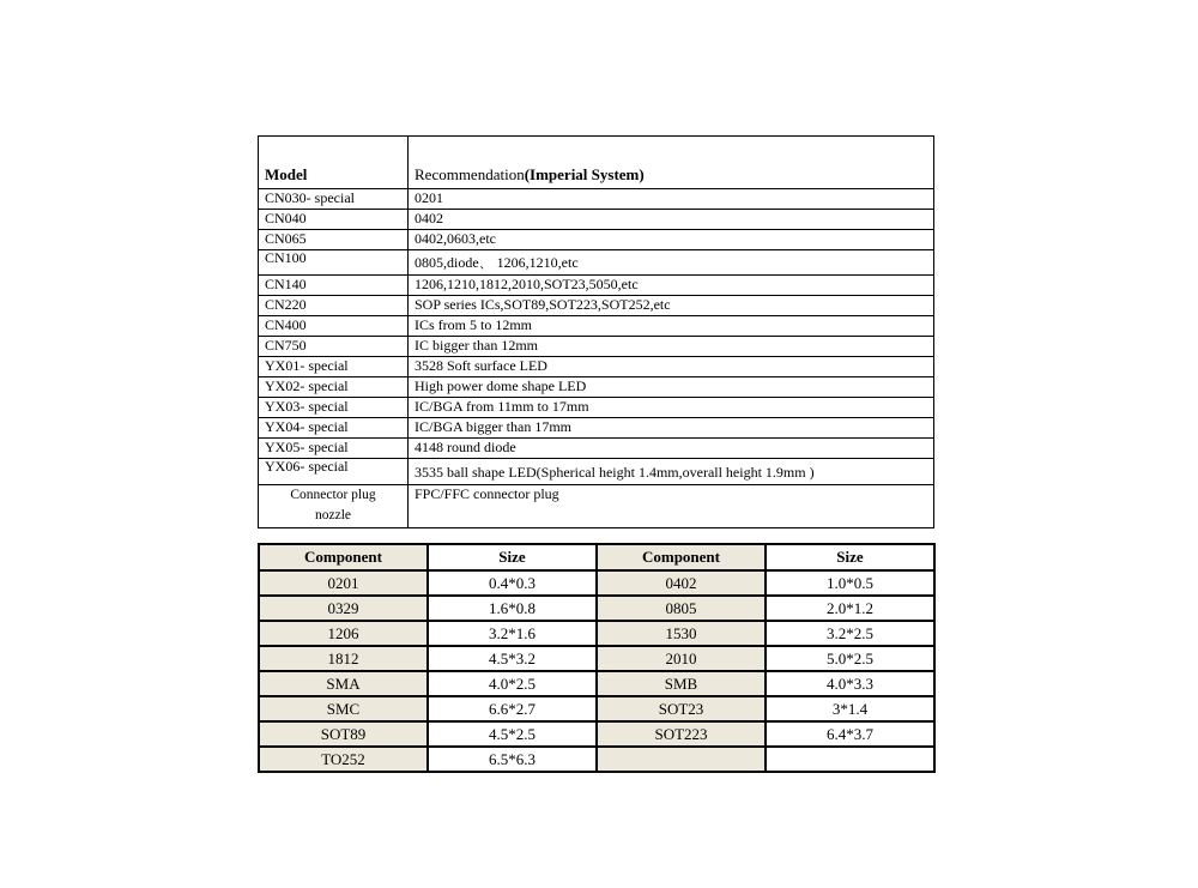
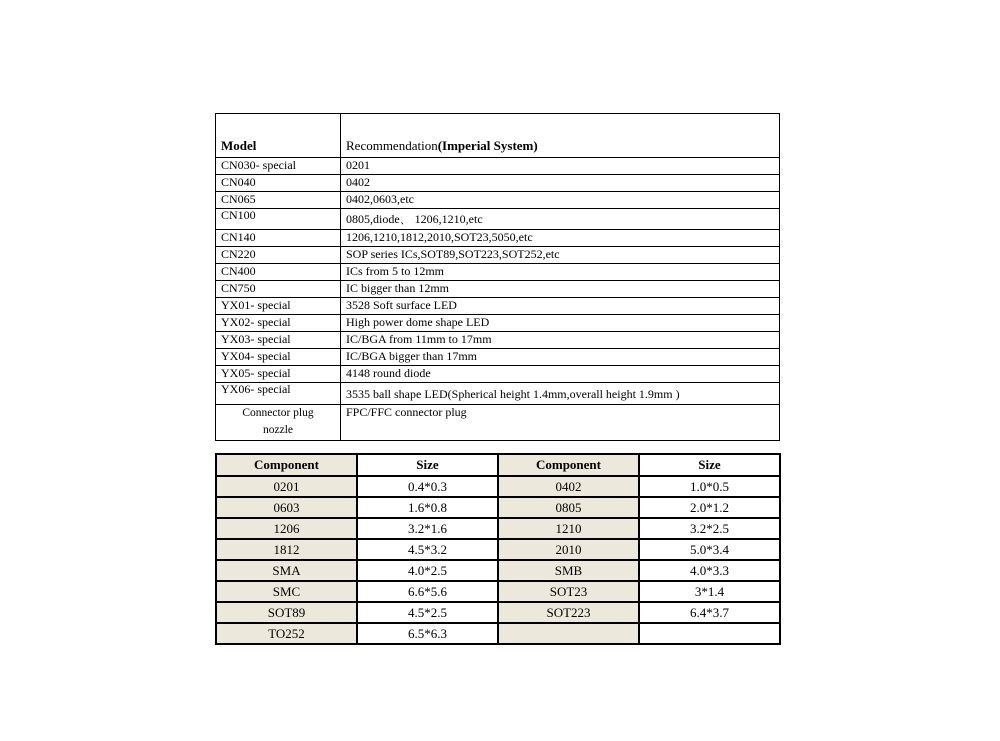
  Model	Recommendation(Imperial System)
  CN030- special	0201
  CN040	0402
  CN065	0402,0603,etc
  CN100	0805,diode、 1206,1210,etc
  CN140	1206,1210,1812,2010,SOT23,5050,etc
  CN220	SOP series ICs,SOT89,SOT223,SOT252,etc
  CN400	ICs from 5 to 12mm
  CN750	IC bigger than 12mm
  YX01- special	3528 Soft surface LED
  YX02- special	High power dome shape LED
  YX03- special	IC/BGA from 11mm to 17mm
  YX04- special	IC/BGA bigger than 17mm
  YX05- special	4148 round diode
  YX06- special	3535 ball shape LED(Spherical height 1.4mm,overall height 1.9mm )
  Connector plug nozzle	FPC/FFC connector plug
  Component	Size	Component	Size
  0201	0.4*0.3	0402	1.0*0.5
- 0329	1.6*0.8	0805	2.0*1.2
+ 0603	1.6*0.8	0805	2.0*1.2
- 1206	3.2*1.6	1530	3.2*2.5
+ 1206	3.2*1.6	1210	3.2*2.5
- 1812	4.5*3.2	2010	5.0*2.5
+ 1812	4.5*3.2	2010	5.0*3.4
  SMA	4.0*2.5	SMB	4.0*3.3
- SMC	6.6*2.7	SOT23	3*1.4
+ SMC	6.6*5.6	SOT23	3*1.4
  SOT89	4.5*2.5	SOT223	6.4*3.7
  TO252	6.5*6.3
